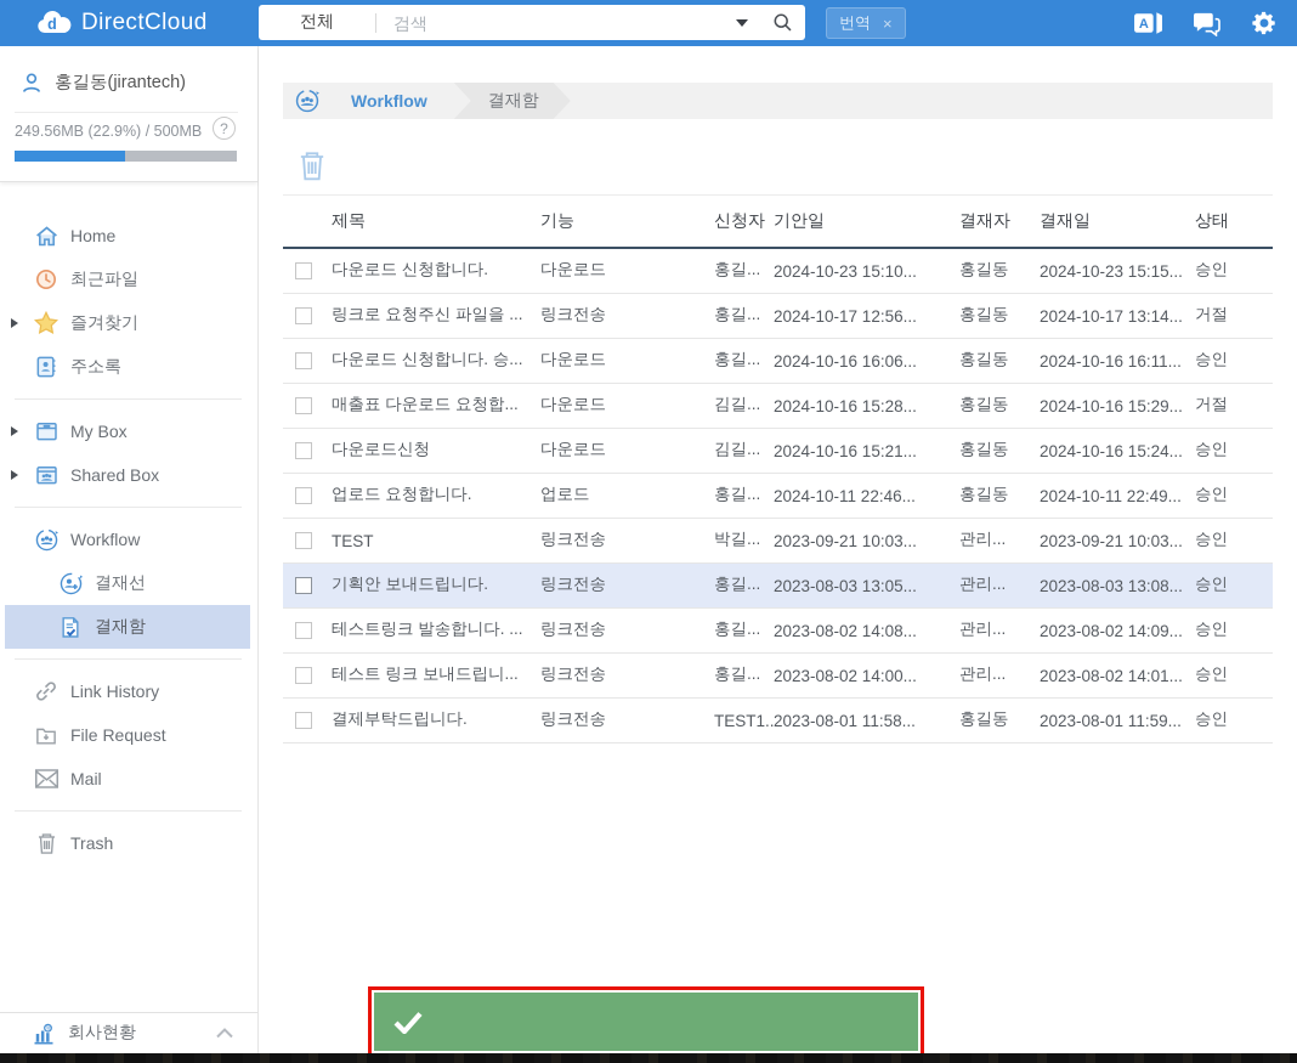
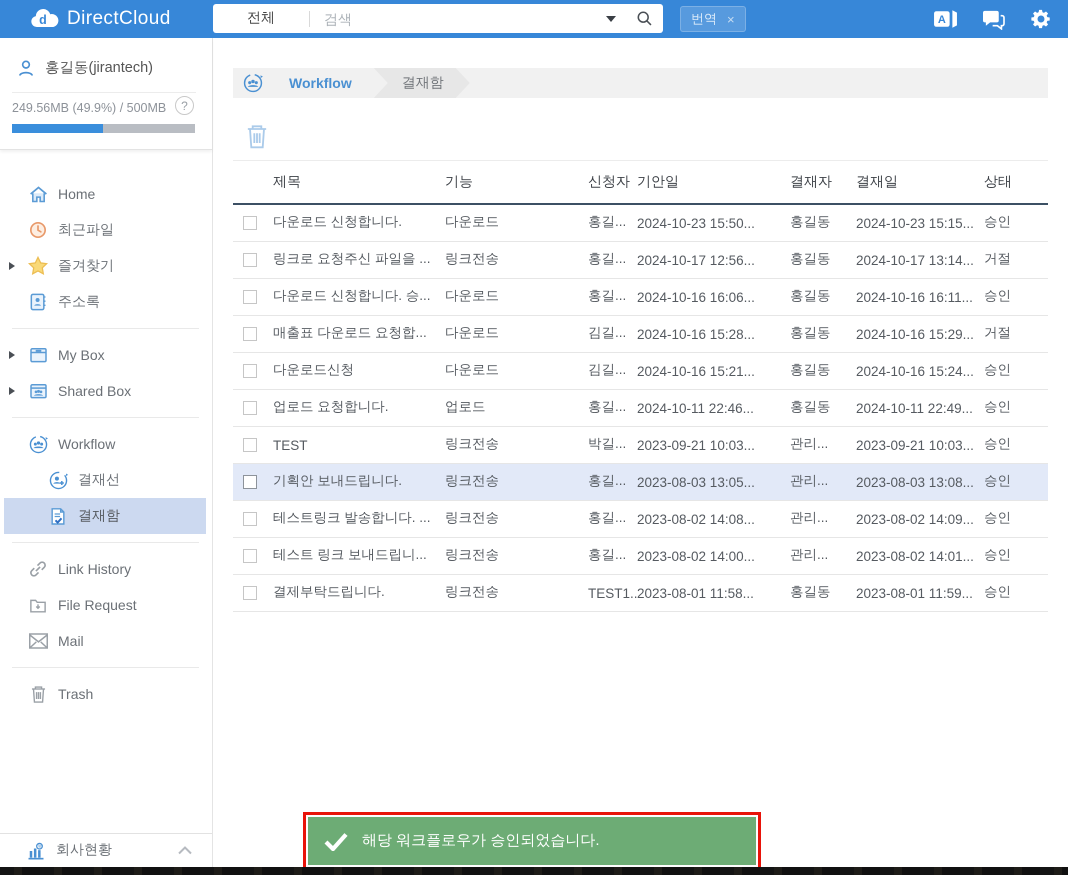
  d
  DirectCloud
  전체
  검색
  번역
  ×
  A
  홍길동(jirantech)
- 249.56MB (22.9%) / 500MB
+ 249.56MB (49.9%) / 500MB
  ?
  Home
  최근파일
  즐겨찾기
  주소록
  My Box
  Shared Box
  Workflow
  결재선
  결재함
  Link History
  File Request
  Mail
  Trash
  회사현황
  Workflow
  결재함
  제목
  기능
  신청자
  기안일
  결재자
  결재일
  상태
  다운로드 신청합니다.
  다운로드
  홍길...
- 2024-10-23 15:10...
+ 2024-10-23 15:50...
  홍길동
  2024-10-23 15:15...
  승인
  링크로 요청주신 파일을 ...
  링크전송
  홍길...
  2024-10-17 12:56...
  홍길동
  2024-10-17 13:14...
  거절
  다운로드 신청합니다. 승...
  다운로드
  홍길...
  2024-10-16 16:06...
  홍길동
  2024-10-16 16:11...
  승인
  매출표 다운로드 요청합...
  다운로드
  김길...
  2024-10-16 15:28...
  홍길동
  2024-10-16 15:29...
  거절
  다운로드신청
  다운로드
  김길...
  2024-10-16 15:21...
  홍길동
  2024-10-16 15:24...
  승인
  업로드 요청합니다.
  업로드
  홍길...
  2024-10-11 22:46...
  홍길동
  2024-10-11 22:49...
  승인
  TEST
  링크전송
  박길...
  2023-09-21 10:03...
  관리...
  2023-09-21 10:03...
  승인
  기획안 보내드립니다.
  링크전송
  홍길...
  2023-08-03 13:05...
  관리...
  2023-08-03 13:08...
  승인
  테스트링크 발송합니다. ...
  링크전송
  홍길...
  2023-08-02 14:08...
  관리...
  2023-08-02 14:09...
  승인
  테스트 링크 보내드립니...
  링크전송
  홍길...
  2023-08-02 14:00...
  관리...
  2023-08-02 14:01...
  승인
  결제부탁드립니다.
  링크전송
  TEST1..
  2023-08-01 11:58...
  홍길동
  2023-08-01 11:59...
  승인
+ 해당 워크플로우가 승인되었습니다.
